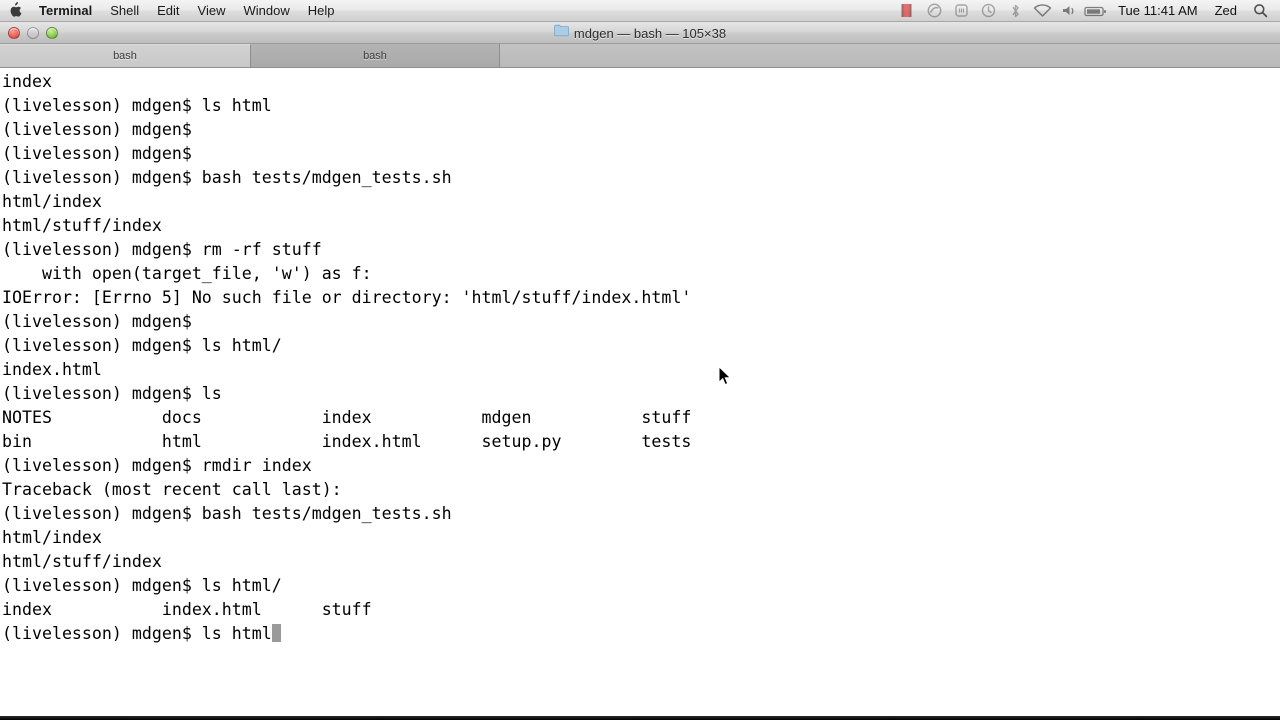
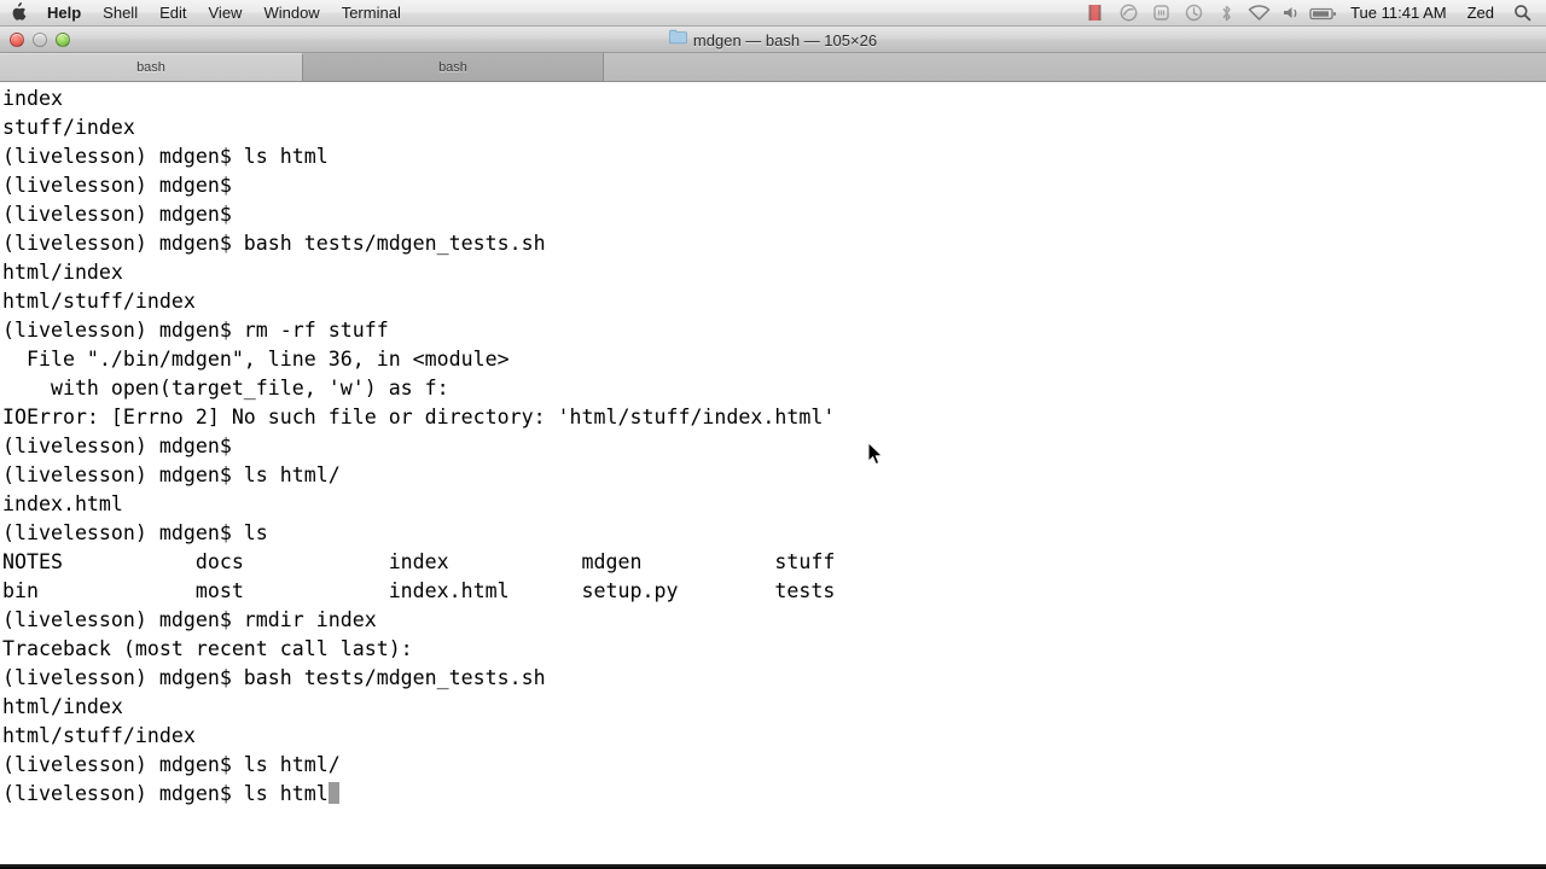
- Terminal
+ Help
  Shell
  Edit
  View
  Window
- Help
+ Terminal
  Tue 11:41 AM
  Zed
- mdgen — bash — 105×38
+ mdgen — bash — 105×26
  bash
  bash
  index
+ stuff/index
  (livelesson) mdgen$ ls html
  (livelesson) mdgen$
  (livelesson) mdgen$
  (livelesson) mdgen$ bash tests/mdgen_tests.sh
  html/index
  html/stuff/index
  (livelesson) mdgen$ rm -rf stuff
+ File "./bin/mdgen", line 36, in <module>
  with open(target_file, 'w') as f:
- IOError: [Errno 5] No such file or directory: 'html/stuff/index.html'
+ IOError: [Errno 2] No such file or directory: 'html/stuff/index.html'
  (livelesson) mdgen$
  (livelesson) mdgen$ ls html/
  index.html
  (livelesson) mdgen$ ls
  NOTES docs index mdgen stuff
- bin html index.html setup.py tests
+ bin most index.html setup.py tests
  (livelesson) mdgen$ rmdir index
  Traceback (most recent call last):
  (livelesson) mdgen$ bash tests/mdgen_tests.sh
  html/index
  html/stuff/index
  (livelesson) mdgen$ ls html/
- index index.html stuff
  (livelesson) mdgen$ ls html
